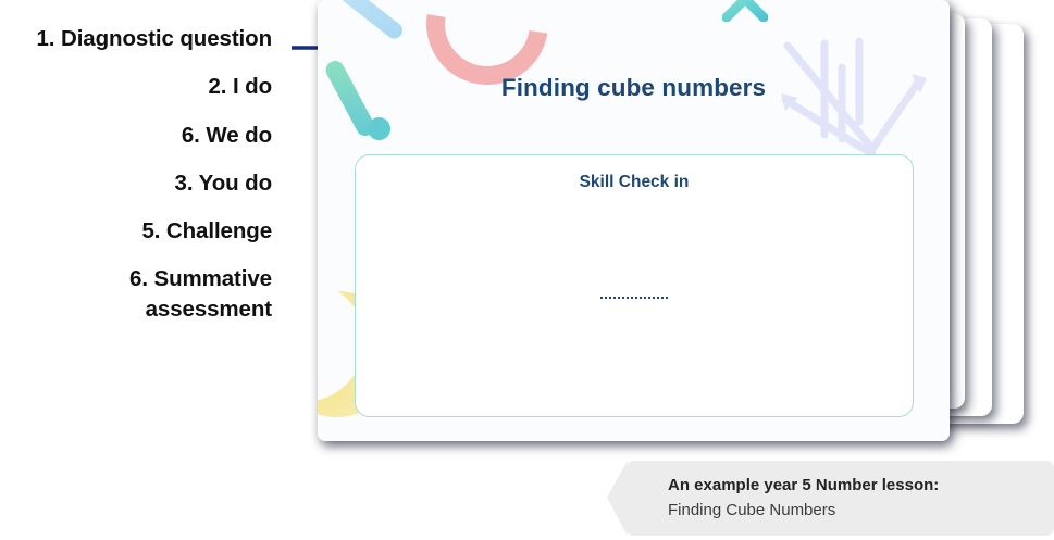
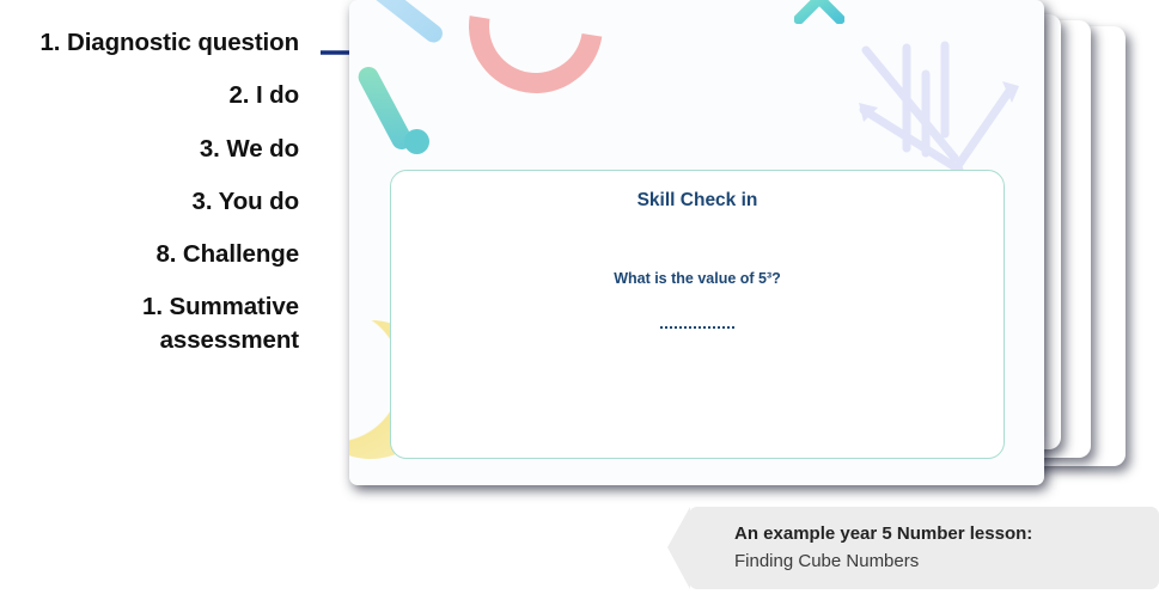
  1. Diagnostic question
  2. I do
- 6. We do
+ 3. We do
  3. You do
- 5. Challenge
+ 8. Challenge
- 6. Summative assessment
+ 1. Summative assessment
- Finding cube numbers
  Skill Check in
+ What is the value of 5³?
  An example year 5 Number lesson:
  Finding Cube Numbers
